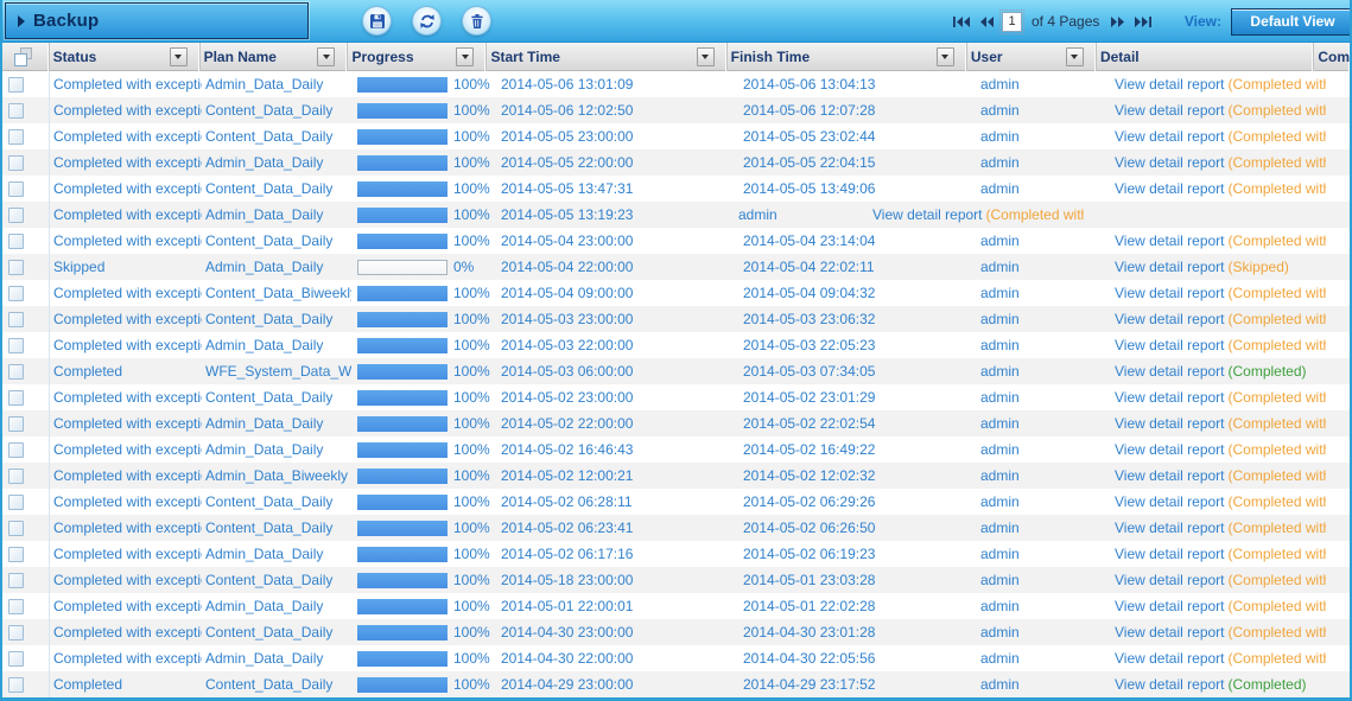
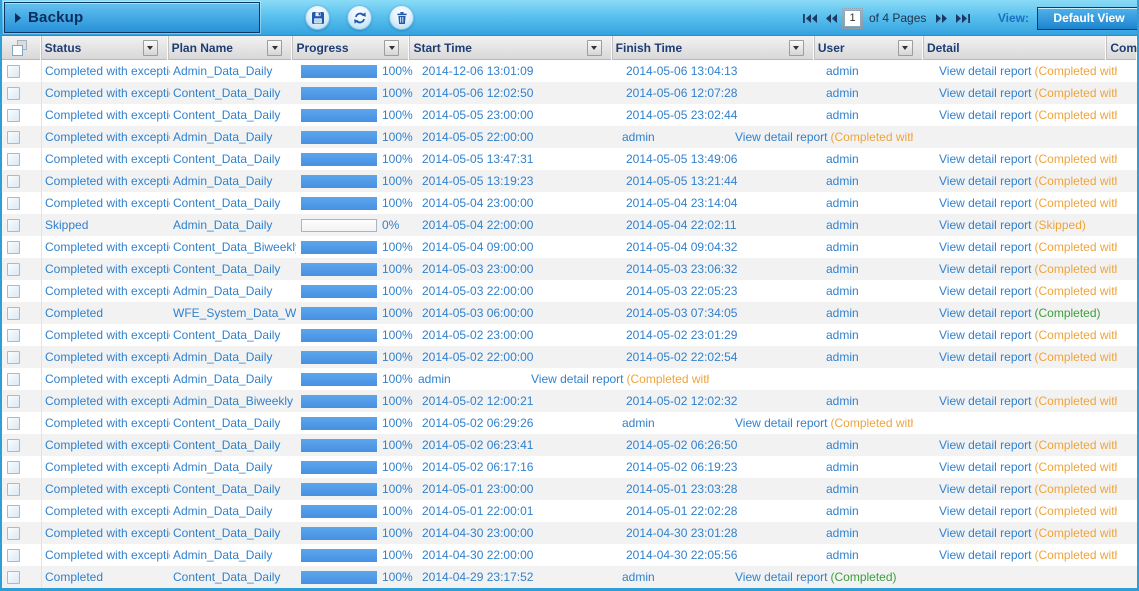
  Backup
  1
  of 4 Pages
  View:
  Default View
  Status
  Plan Name
  Progress
  Start Time
  Finish Time
  User
  Detail
  Com
  Completed with excepti
  Admin_Data_Daily
  100%
- 2014-05-06 13:01:09
+ 2014-12-06 13:01:09
  2014-05-06 13:04:13
  admin
  View detail report
  (Completed wit
  Completed with excepti
  Content_Data_Daily
  100%
  2014-05-06 12:02:50
  2014-05-06 12:07:28
  admin
  View detail report
  (Completed wit
  Completed with excepti
  Content_Data_Daily
  100%
  2014-05-05 23:00:00
  2014-05-05 23:02:44
  admin
  View detail report
  (Completed wit
  Completed with excepti
  Admin_Data_Daily
  100%
  2014-05-05 22:00:00
- 2014-05-05 22:04:15
  admin
  View detail report
  (Completed wit
  Completed with excepti
  Content_Data_Daily
  100%
  2014-05-05 13:47:31
  2014-05-05 13:49:06
  admin
  View detail report
  (Completed wit
  Completed with excepti
  Admin_Data_Daily
  100%
  2014-05-05 13:19:23
+ 2014-05-05 13:21:44
  admin
  View detail report
  (Completed wit
  Completed with excepti
  Content_Data_Daily
  100%
  2014-05-04 23:00:00
  2014-05-04 23:14:04
  admin
  View detail report
  (Completed wit
  Skipped
  Admin_Data_Daily
  0%
  2014-05-04 22:00:00
  2014-05-04 22:02:11
  admin
  View detail report
  (Skipped)
  Completed with excepti
  Content_Data_Biweekl
  100%
  2014-05-04 09:00:00
  2014-05-04 09:04:32
  admin
  View detail report
  (Completed wit
  Completed with excepti
  Content_Data_Daily
  100%
  2014-05-03 23:00:00
  2014-05-03 23:06:32
  admin
  View detail report
  (Completed wit
  Completed with excepti
  Admin_Data_Daily
  100%
  2014-05-03 22:00:00
  2014-05-03 22:05:23
  admin
  View detail report
  (Completed wit
  Completed
  WFE_System_Data_W
  100%
  2014-05-03 06:00:00
  2014-05-03 07:34:05
  admin
  View detail report
  (Completed)
  Completed with excepti
  Content_Data_Daily
  100%
  2014-05-02 23:00:00
  2014-05-02 23:01:29
  admin
  View detail report
  (Completed wit
  Completed with excepti
  Admin_Data_Daily
  100%
  2014-05-02 22:00:00
  2014-05-02 22:02:54
  admin
  View detail report
  (Completed wit
  Completed with excepti
  Admin_Data_Daily
  100%
- 2014-05-02 16:46:43
- 2014-05-02 16:49:22
  admin
  View detail report
  (Completed wit
  Completed with excepti
  Admin_Data_Biweekly
  100%
  2014-05-02 12:00:21
  2014-05-02 12:02:32
  admin
  View detail report
  (Completed wit
  Completed with excepti
  Content_Data_Daily
  100%
- 2014-05-02 06:28:11
  2014-05-02 06:29:26
  admin
  View detail report
  (Completed wit
  Completed with excepti
  Content_Data_Daily
  100%
  2014-05-02 06:23:41
  2014-05-02 06:26:50
  admin
  View detail report
  (Completed wit
  Completed with excepti
  Admin_Data_Daily
  100%
  2014-05-02 06:17:16
  2014-05-02 06:19:23
  admin
  View detail report
  (Completed wit
  Completed with excepti
  Content_Data_Daily
  100%
- 2014-05-18 23:00:00
+ 2014-05-01 23:00:00
  2014-05-01 23:03:28
  admin
  View detail report
  (Completed wit
  Completed with excepti
  Admin_Data_Daily
  100%
  2014-05-01 22:00:01
  2014-05-01 22:02:28
  admin
  View detail report
  (Completed wit
  Completed with excepti
  Content_Data_Daily
  100%
  2014-04-30 23:00:00
  2014-04-30 23:01:28
  admin
  View detail report
  (Completed wit
  Completed with excepti
  Admin_Data_Daily
  100%
  2014-04-30 22:00:00
  2014-04-30 22:05:56
  admin
  View detail report
  (Completed wit
  Completed
  Content_Data_Daily
  100%
- 2014-04-29 23:00:00
  2014-04-29 23:17:52
  admin
  View detail report
  (Completed)
